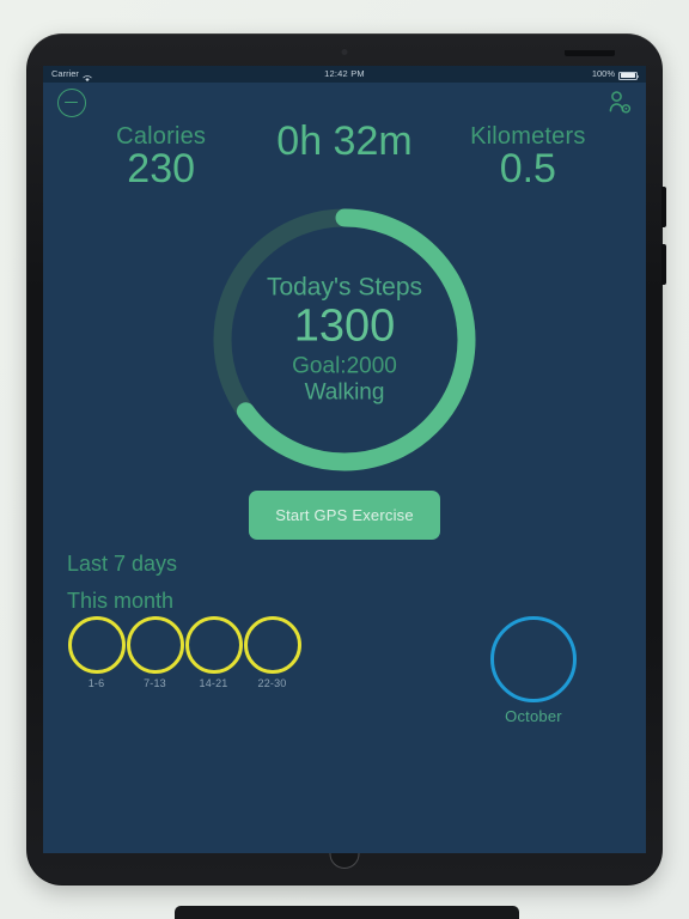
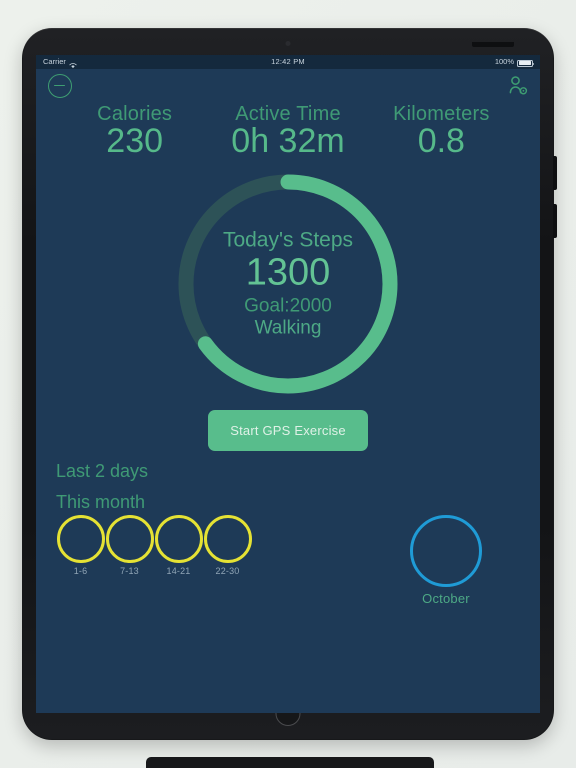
  Carrier
  12:42 PM
  100%
  Calories
  230
+ Active Time
  0h 32m
  Kilometers
- 0.5
+ 0.8
  Today's Steps
  1300
  Goal:2000
  Walking
  Start GPS Exercise
- Last 7 days
+ Last 2 days
  This month
  1-6
  7-13
  14-21
  22-30
  October
